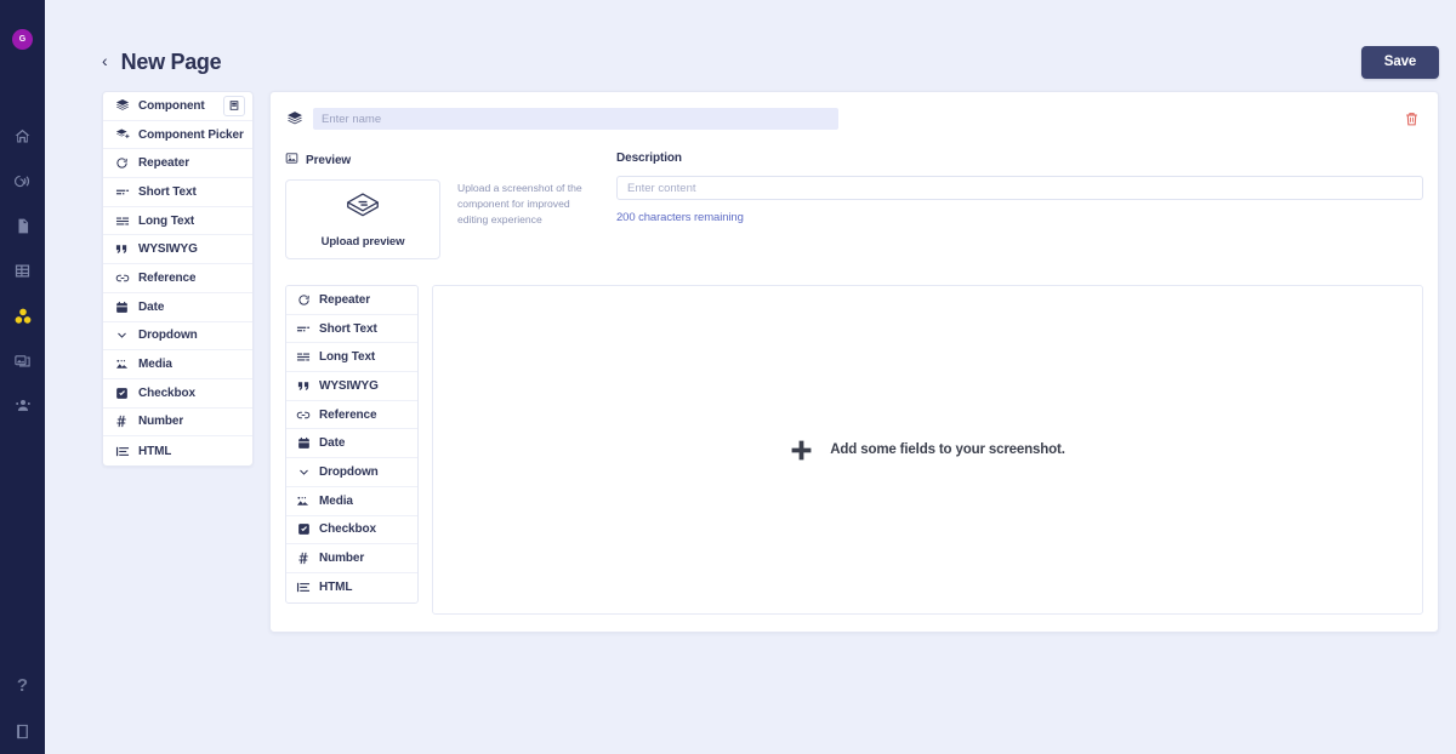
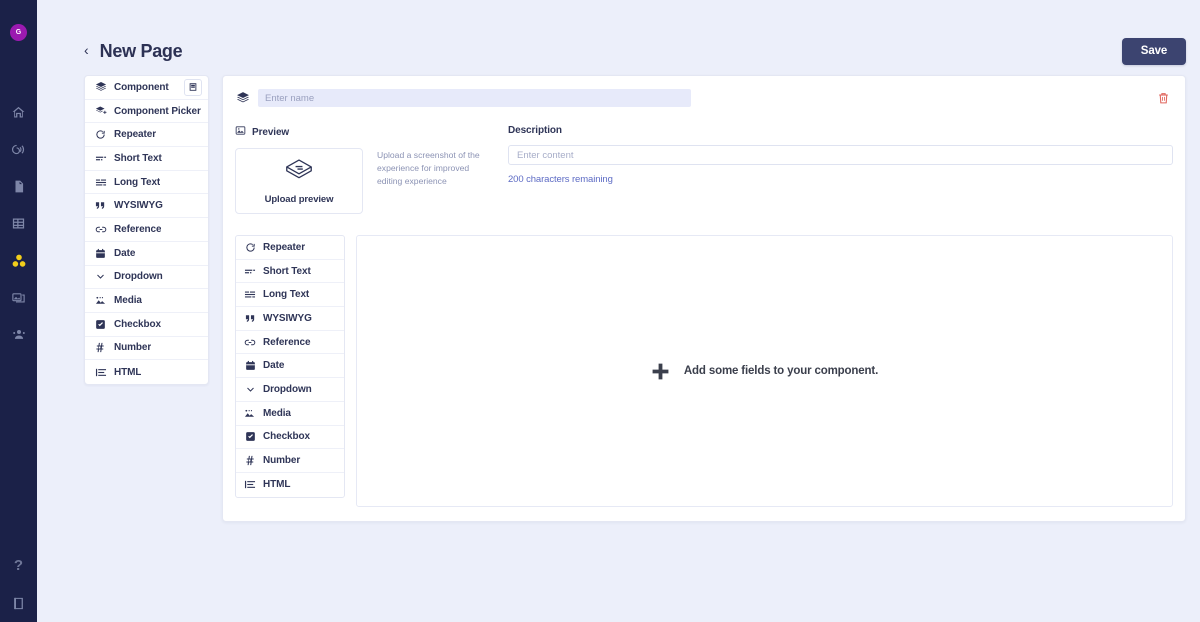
  ?
  ‹
  New Page
  Save
  Component
  Component Picker
  Repeater
  Short Text
  Long Text
  WYSIWYG
  Reference
  Date
  Dropdown
  Media
  Checkbox
  Number
  HTML
  Enter name
  Preview
  Upload preview
- Upload a screenshot of the component for improved editing experience
+ Upload a screenshot of the experience for improved editing experience
  Description
  Enter content
  200 characters remaining
  Repeater
  Short Text
  Long Text
  WYSIWYG
  Reference
  Date
  Dropdown
  Media
  Checkbox
  Number
  HTML
- Add some fields to your screenshot.
+ Add some fields to your component.
